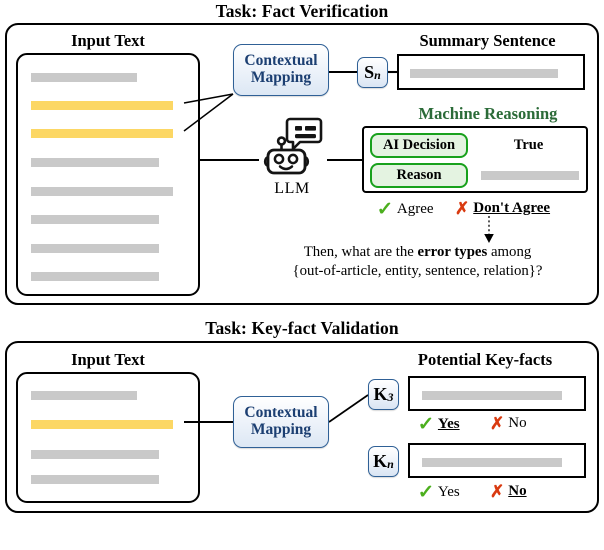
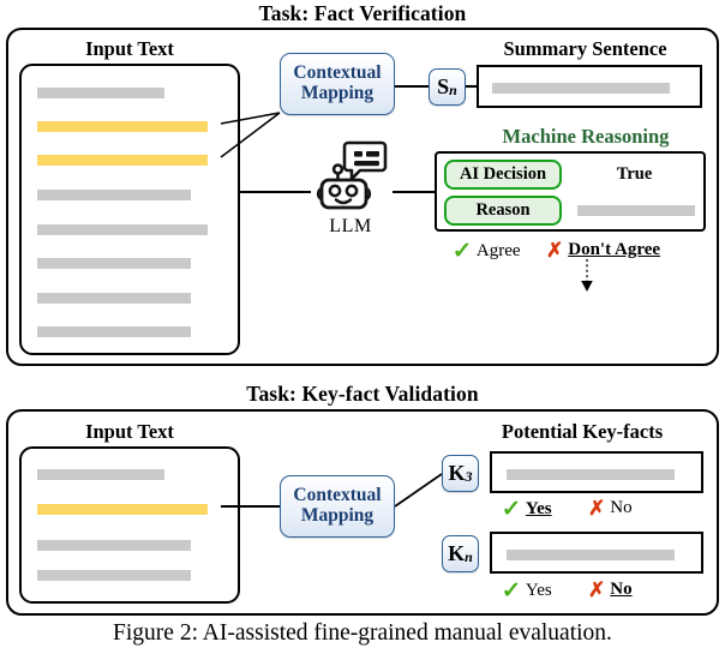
  Task: Fact Verification
  Input Text
  Summary Sentence
  Machine Reasoning
  Contextual
  Mapping
  S
  n
  LLM
  AI Decision
  True
  Reason
  ✓
  Agree
  ✗
  Don't Agree
- Then, what are the error types among
- {out-of-article, entity, sentence, relation}?
  Task: Key-fact Validation
  Input Text
  Potential Key-facts
  Contextual
  Mapping
  K
  3
  ✓
  Yes
  ✗
  No
  K
  n
  ✓
  Yes
  ✗
  No
+ Figure 2: AI-assisted fine-grained manual evaluation.
